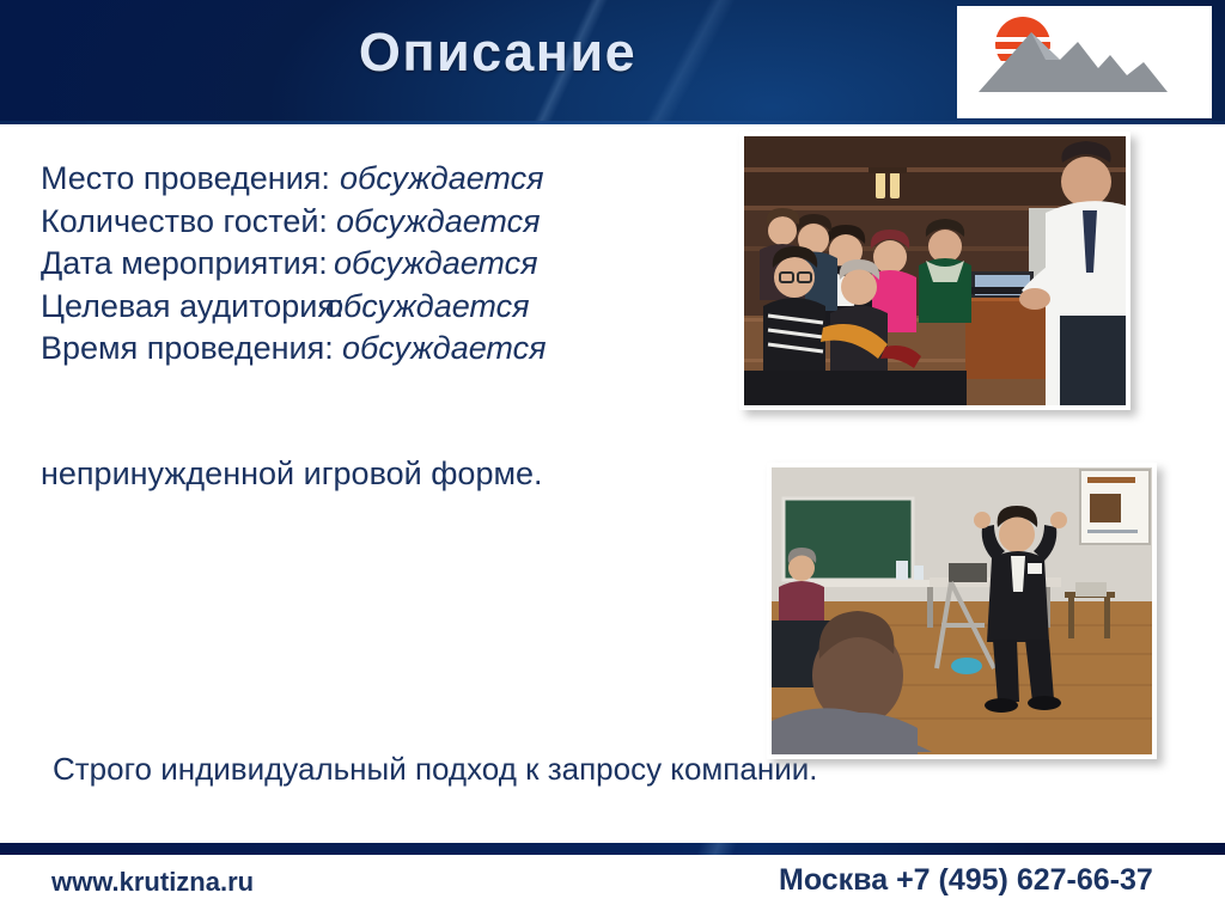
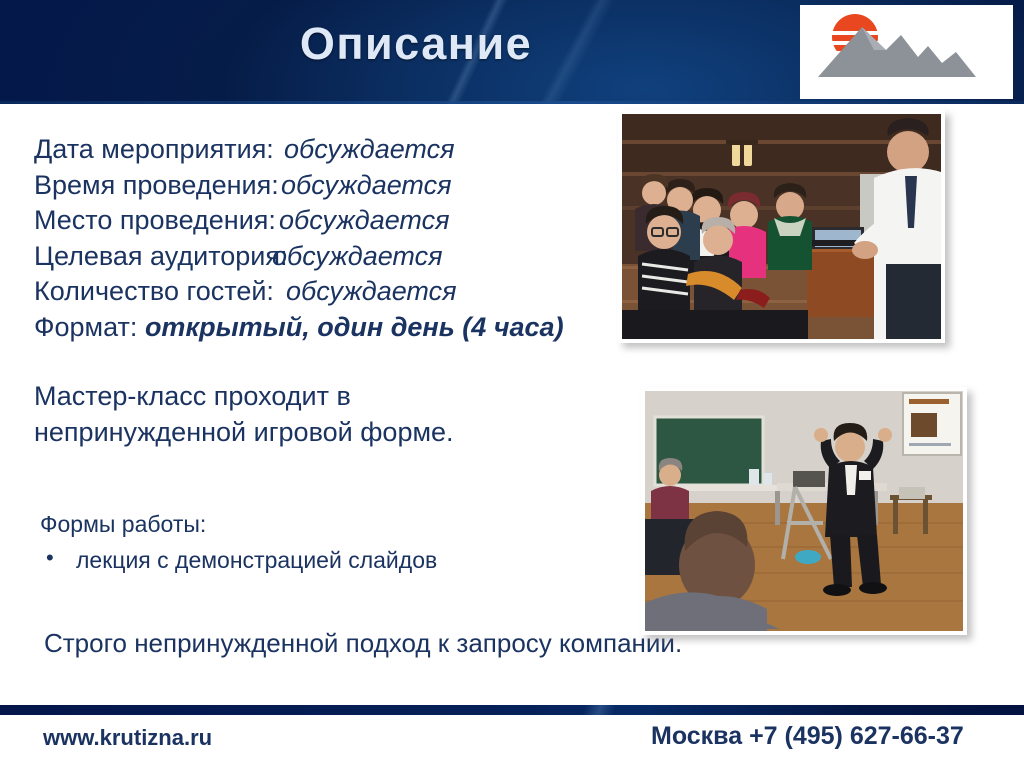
  Описание
- Место проведения: обсуждается
+ Дата мероприятия: обсуждается
- Количество гостей: обсуждается
+ Время проведения:обсуждается
- Дата мероприятия: обсуждается
+ Место проведения:обсуждается
  Целевая аудитори обсуждается
- Время проведения: обсуждается
+ Количество гостей: обсуждается
+ Формат: открытый, один день (4 часа)
+ Мастер-класс проходит в
  непринужденной игровой форме.
+ Формы работы:
+ лекция с демонстрацией слайдов
- Строго индивидуальный подход к запросу компании.
+ Строго непринужденной подход к запросу компании.
  www.krutizna.ru
  Москва +7 (495) 627-66-37
